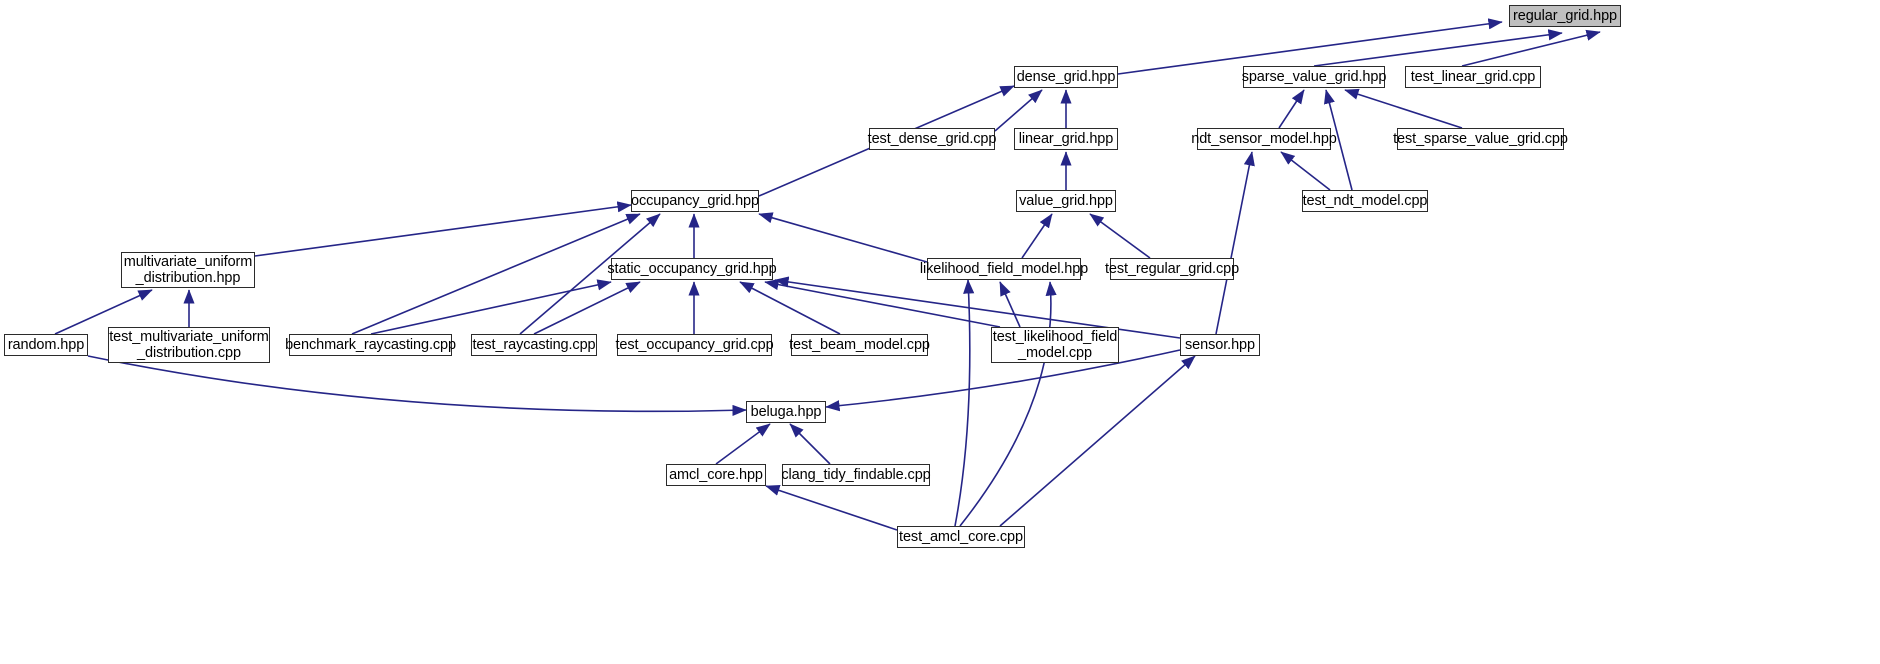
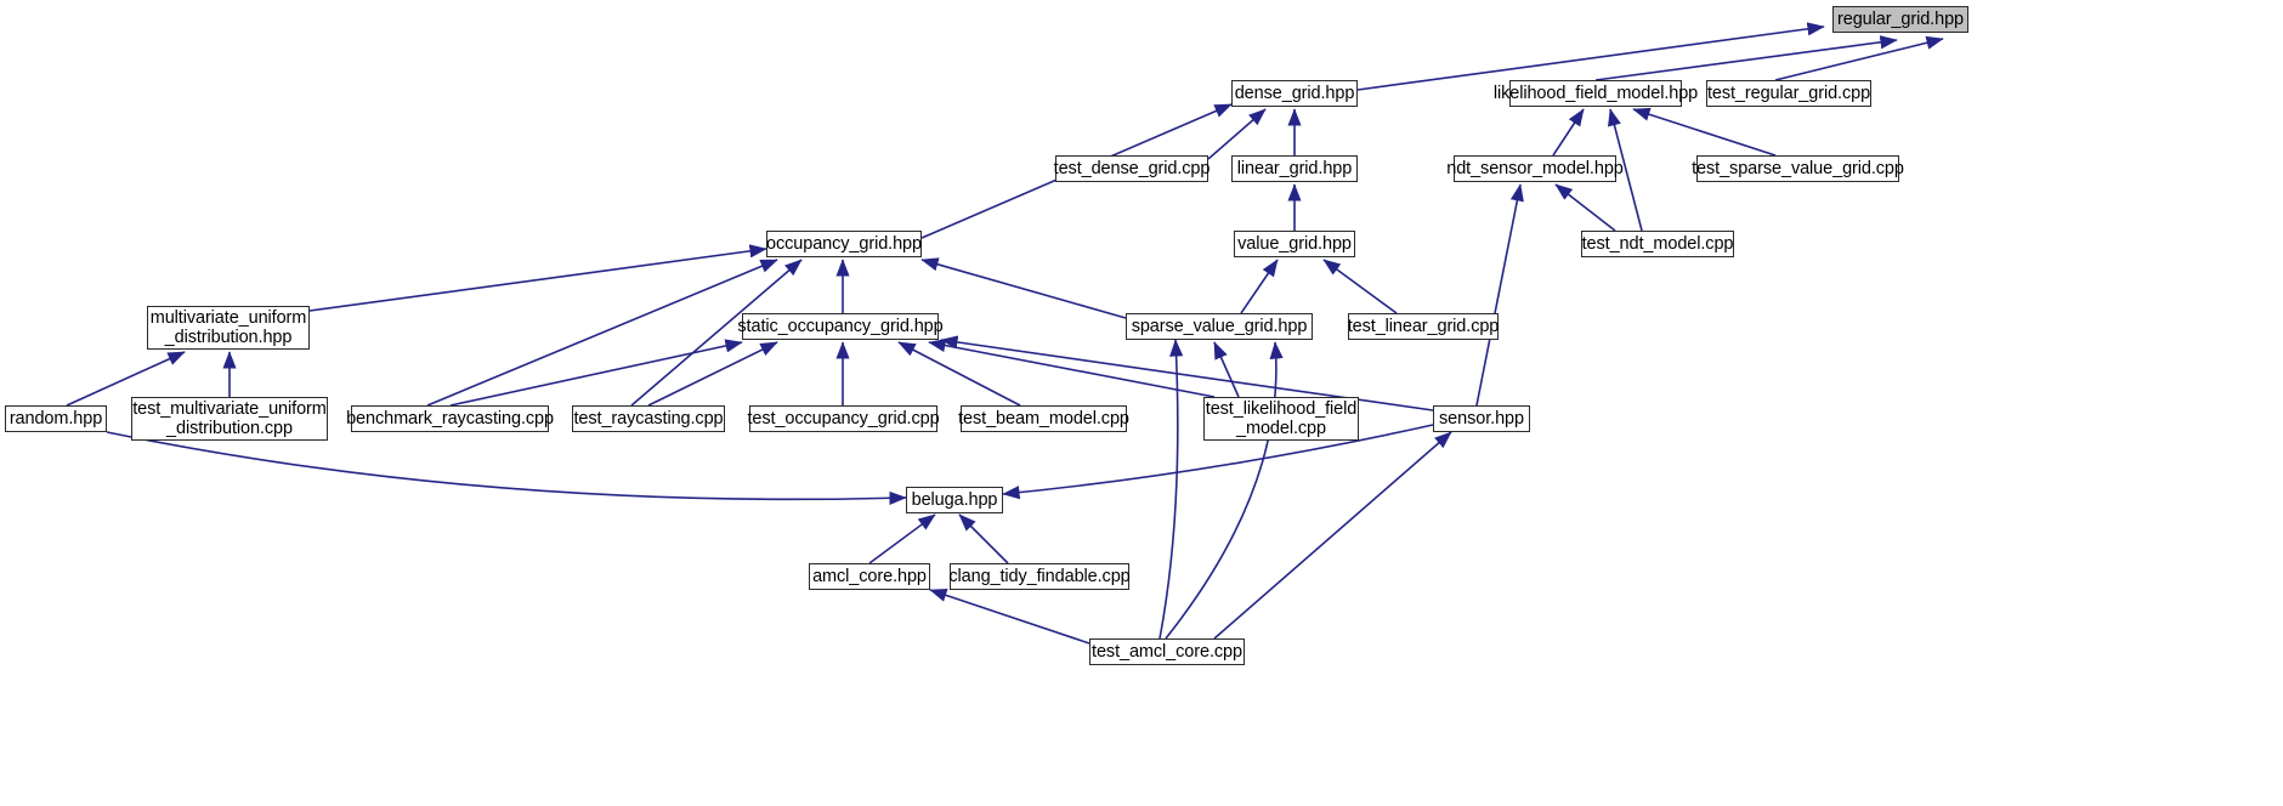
  regular_grid.hpp
  dense_grid.hpp
- sparse_value_grid.hpp
+ likelihood_field_model.hpp
- test_linear_grid.cpp
+ test_regular_grid.cpp
  test_dense_grid.cpp
  linear_grid.hpp
  ndt_sensor_model.hpp
  test_sparse_value_grid.cpp
  occupancy_grid.hpp
  value_grid.hpp
  test_ndt_model.cpp
  multivariate_uniform
  _distribution.hpp
  static_occupancy_grid.hpp
- likelihood_field_model.hpp
+ sparse_value_grid.hpp
- test_regular_grid.cpp
+ test_linear_grid.cpp
  random.hpp
  test_multivariate_uniform
  _distribution.cpp
  benchmark_raycasting.cpp
  test_raycasting.cpp
  test_occupancy_grid.cpp
  test_beam_model.cpp
  test_likelihood_field
  _model.cpp
  sensor.hpp
  beluga.hpp
  amcl_core.hpp
  clang_tidy_findable.cpp
  test_amcl_core.cpp
